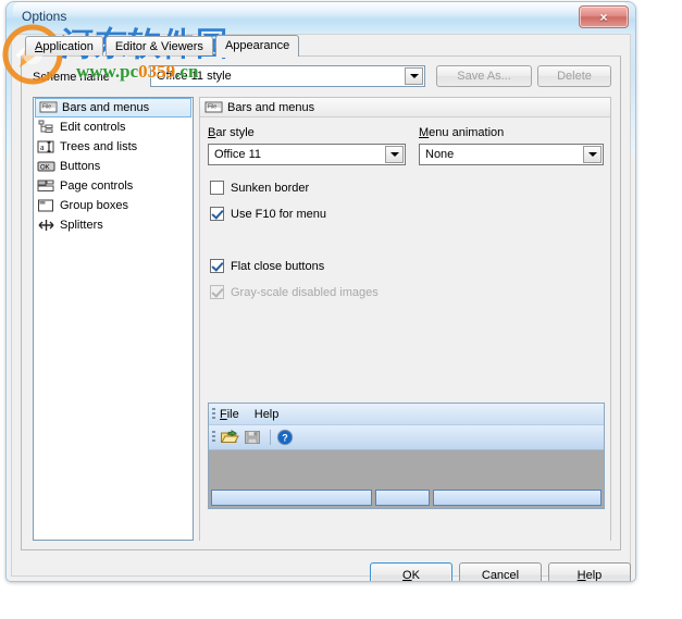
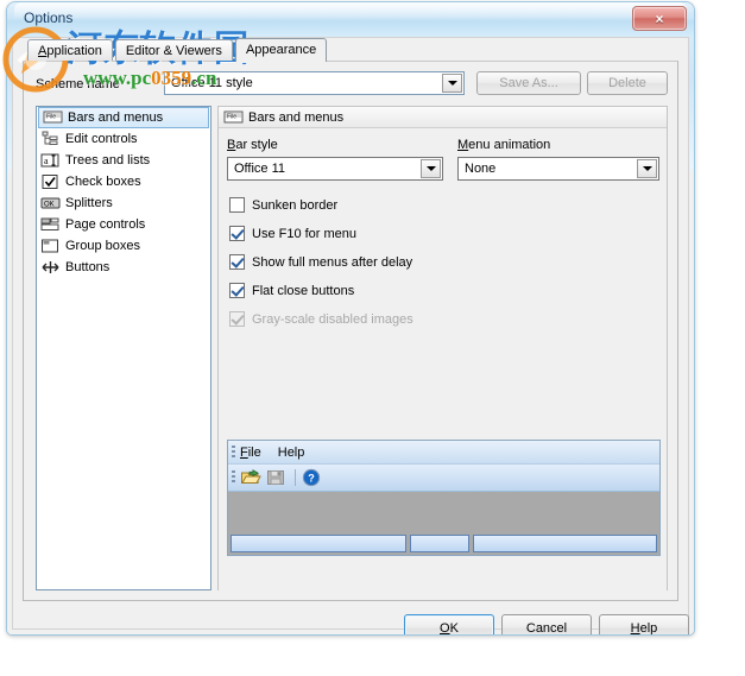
  www.pc0359.cn
  Options
  ×
  Application
  Editor & Viewers
  Appearance
  Seme name
  Office 11 style
  Save As...
  Delete
  Bars and menus
  Edit controls
  a
  Trees and lists
+ Check boxes
- Buttons
+ Splitters
  Page controls
  Group boxes
- Splitters
+ Buttons
  Bars and menus
  Bar style
  Office 11
  Menu animation
  None
  Sunken border
  Use F10 for menu
+ Show full menus after delay
  Flat close buttons
  Gray-scale disabled images
  File
  Help
  ?
  OK
  Cancel
  Help
